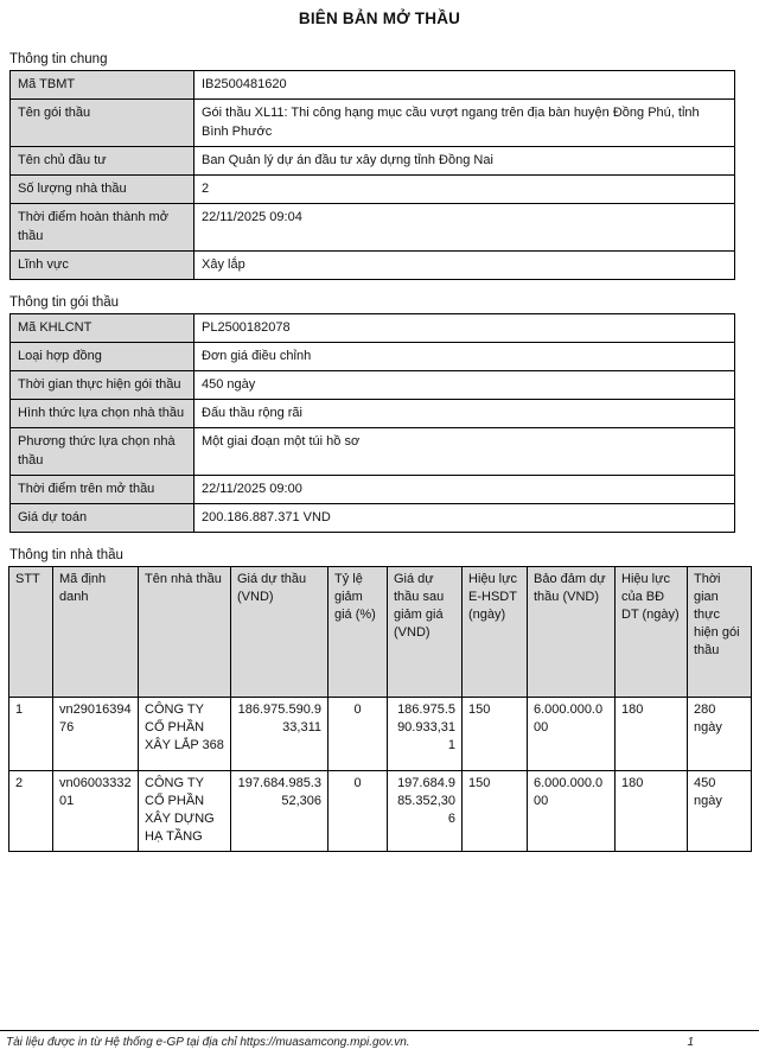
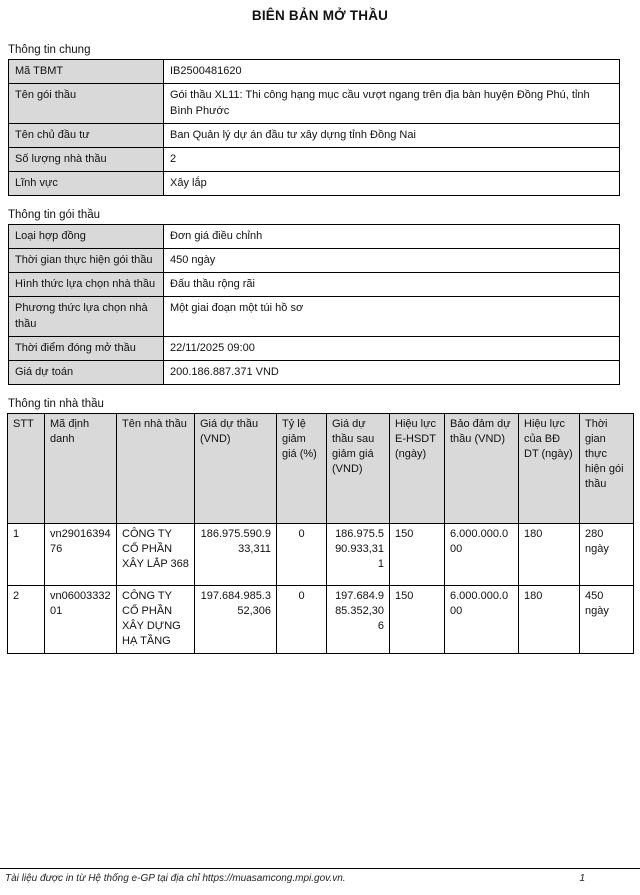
  BIÊN BẢN MỞ THẦU
  Thông tin chung
  Mã TBMT	IB2500481620
  Tên gói thầu	Gói thầu XL11: Thi công hạng mục cầu vượt ngang trên địa bàn huyện Đồng Phú, tỉnh Bình Phước
  Tên chủ đầu tư	Ban Quản lý dự án đầu tư xây dựng tỉnh Đồng Nai
  Số lượng nhà thầu	2
- Thời điểm hoàn thành mở thầu	22/11/2025 09:04
  Lĩnh vực	Xây lắp
  Thông tin gói thầu
- Mã KHLCNT	PL2500182078
  Loại hợp đồng	Đơn giá điều chỉnh
  Thời gian thực hiện gói thầu	450 ngày
  Hình thức lựa chọn nhà thầu	Đấu thầu rộng rãi
  Phương thức lựa chọn nhà thầu	Một giai đoạn một túi hồ sơ
- Thời điểm trên mở thầu	22/11/2025 09:00
+ Thời điểm đóng mở thầu	22/11/2025 09:00
  Giá dự toán	200.186.887.371 VND
  Thông tin nhà thầu
  STT	Mã định danh	Tên nhà thầu	Giá dự thầu (VND)	Tỷ lệ giảm giá (%)	Giá dự thầu sau giảm giá (VND)	Hiệu lực E-HSDT (ngày)	Bảo đảm dự thầu (VND)	Hiệu lực của BĐ DT (ngày)	Thời gian thực hiện gói thầu
  1	vn2901639476	CÔNG TY CỔ PHẦN XÂY LẮP 368	186.975.590.933,311	0	186.975.590.933,311	150	6.000.000.000	180	280 ngày
  2	vn0600333201	CÔNG TY CỔ PHẦN XÂY DỰNG HẠ TẦNG	197.684.985.352,306	0	197.684.985.352,306	150	6.000.000.000	180	450 ngày
  Tài liệu được in từ Hệ thống e-GP tại địa chỉ https://muasamcong.mpi.gov.vn.
  1
